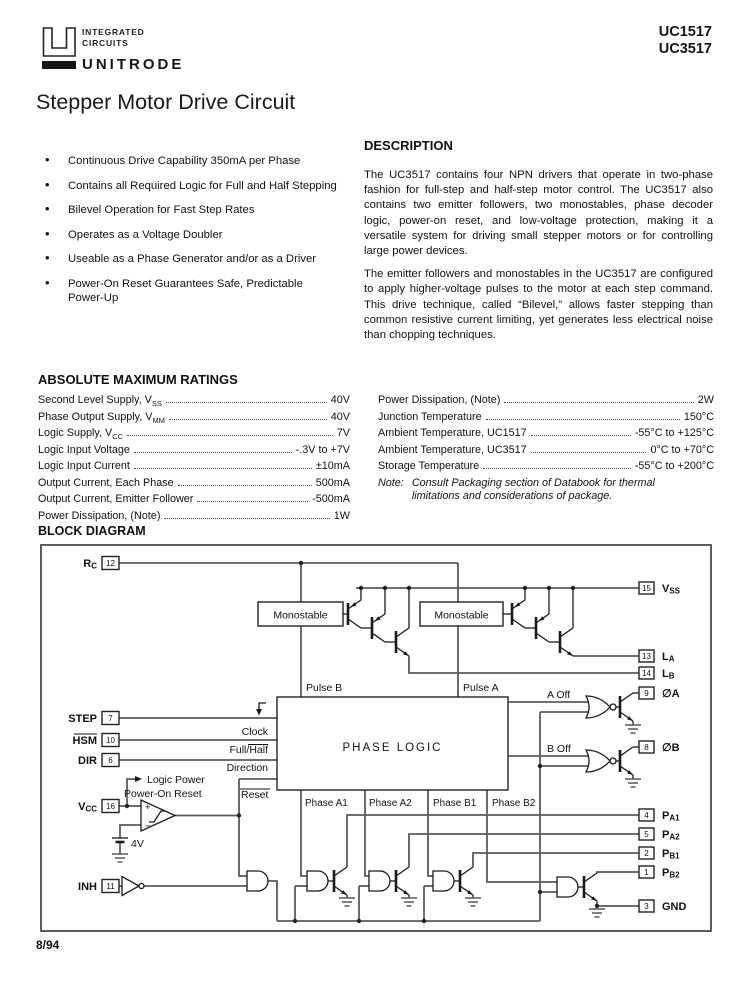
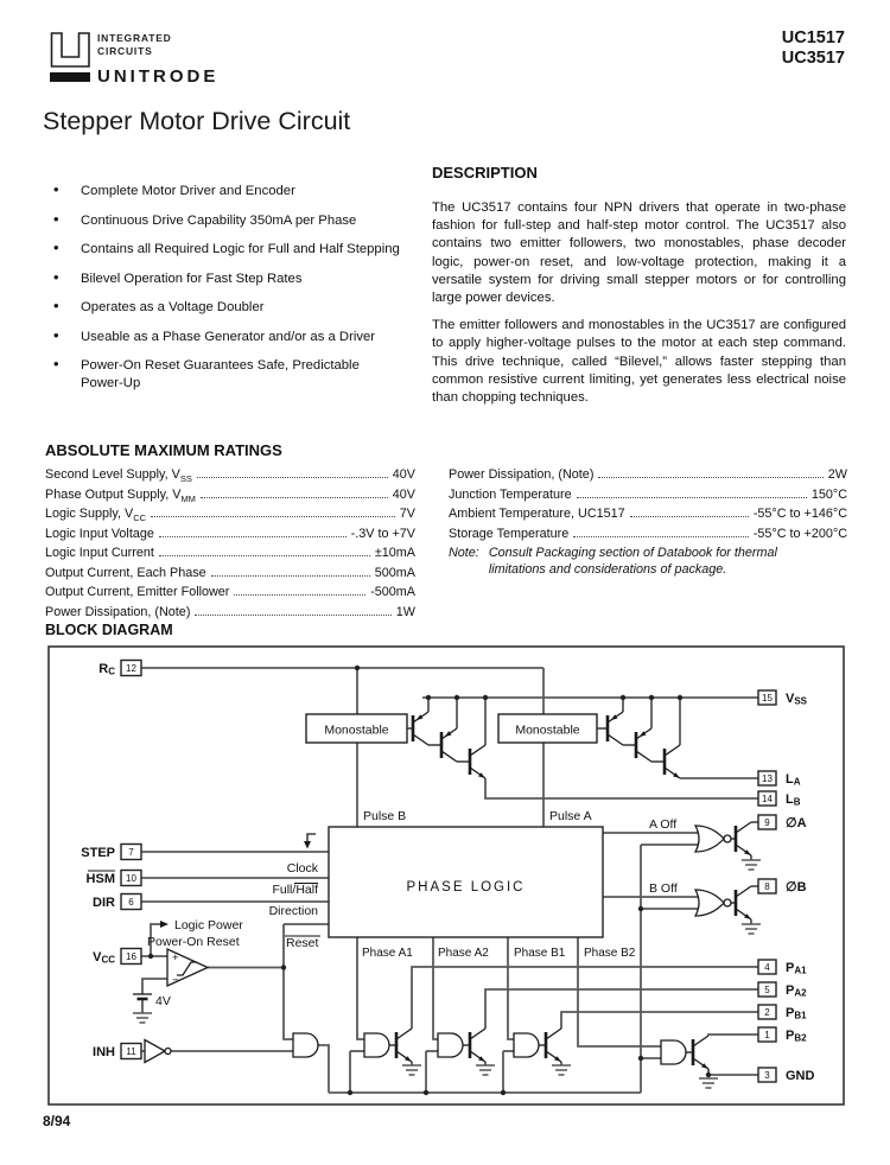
  INTEGRATED
  CIRCUITS
  UNITRODE
  UC1517
  UC3517
  Stepper Motor Drive Circuit
+ Complete Motor Driver and Encoder
  Continuous Drive Capability 350mA per Phase
  Contains all Required Logic for Full and Half Stepping
  Bilevel Operation for Fast Step Rates
  Operates as a Voltage Doubler
  Useable as a Phase Generator and/or as a Driver
  Power-On Reset Guarantees Safe, Predictable Power-Up
  DESCRIPTION
  The UC3517 contains four NPN drivers that operate in two-phase fashion for full-step and half-step motor control. The UC3517 also contains two emitter followers, two monostables, phase decoder logic, power-on reset, and low-voltage protection, making it a versatile system for driving small stepper motors or for controlling large power devices.
  The emitter followers and monostables in the UC3517 are configured to apply higher-voltage pulses to the motor at each step command. This drive technique, called “Bilevel,” allows faster stepping than common resistive current limiting, yet generates less electrical noise than chopping techniques.
  ABSOLUTE MAXIMUM RATINGS
  Second Level Supply, VSS
  40V
  Phase Output Supply, VMM
  40V
  Logic Supply, VCC
  7V
  Logic Input Voltage
  -.3V to +7V
  Logic Input Current
  ±10mA
  Output Current, Each Phase
  500mA
  Output Current, Emitter Follower
  -500mA
  Power Dissipation, (Note)
  1W
  Power Dissipation, (Note)
  2W
  Junction Temperature
  150°C
  Ambient Temperature, UC1517
- -55°C to +125°C
+ -55°C to +146°C
- Ambient Temperature, UC3517
- 0°C to +70°C
  Storage Temperature
  -55°C to +200°C
  Note:
  Consult Packaging section of Databook for thermal
  limitations and considerations of package.
  BLOCK DIAGRAM
  Monostable
  Monostable
  PHASE LOGIC
  +
  −
  Pulse B
  Pulse A
  Clock
  Full/Half
  Direction
  Reset
  Logic Power
  Power-On Reset
  4V
  A Off
  B Off
  Phase A1
  Phase A2
  Phase B1
  Phase B2
  12
  RC
  7
  STEP
  10
  HSM
  6
  DIR
  16
  VCC
  11
  INH
  15
  VSS
  13
  LA
  14
  LB
  9
  ∅A
  8
  ∅B
  4
  PA1
  5
  PA2
  2
  PB1
  1
  PB2
  3
  GND
  8/94
